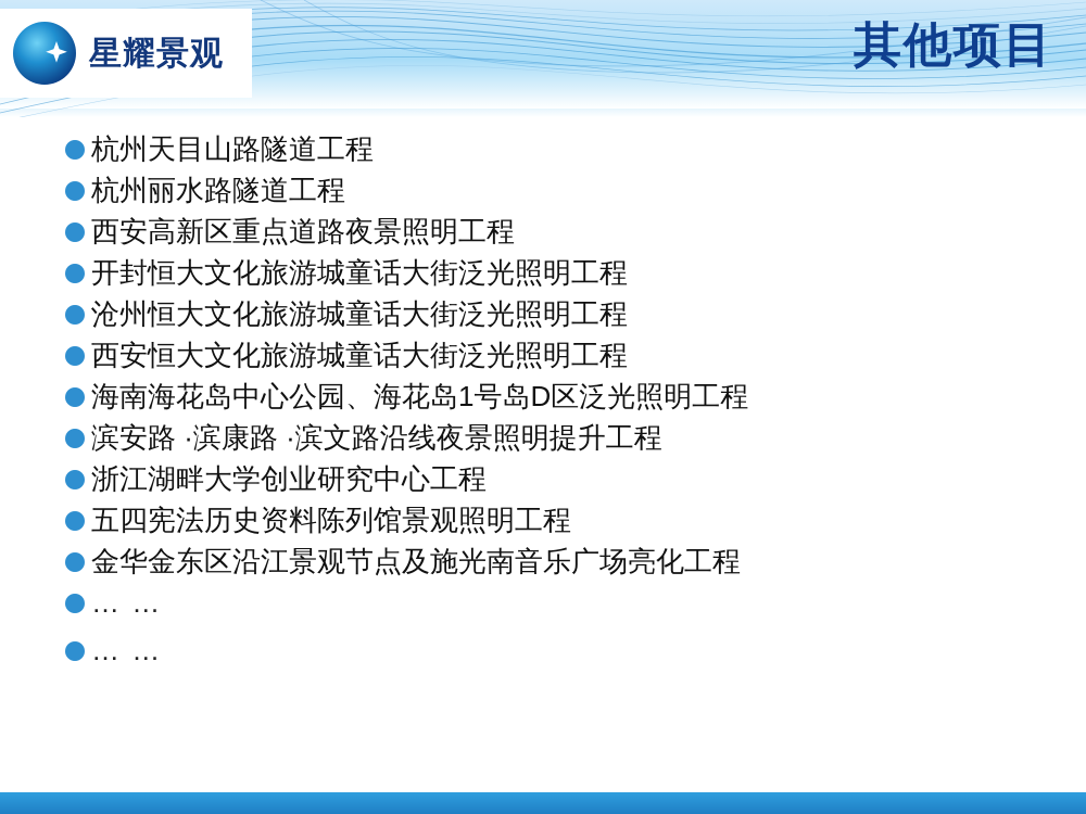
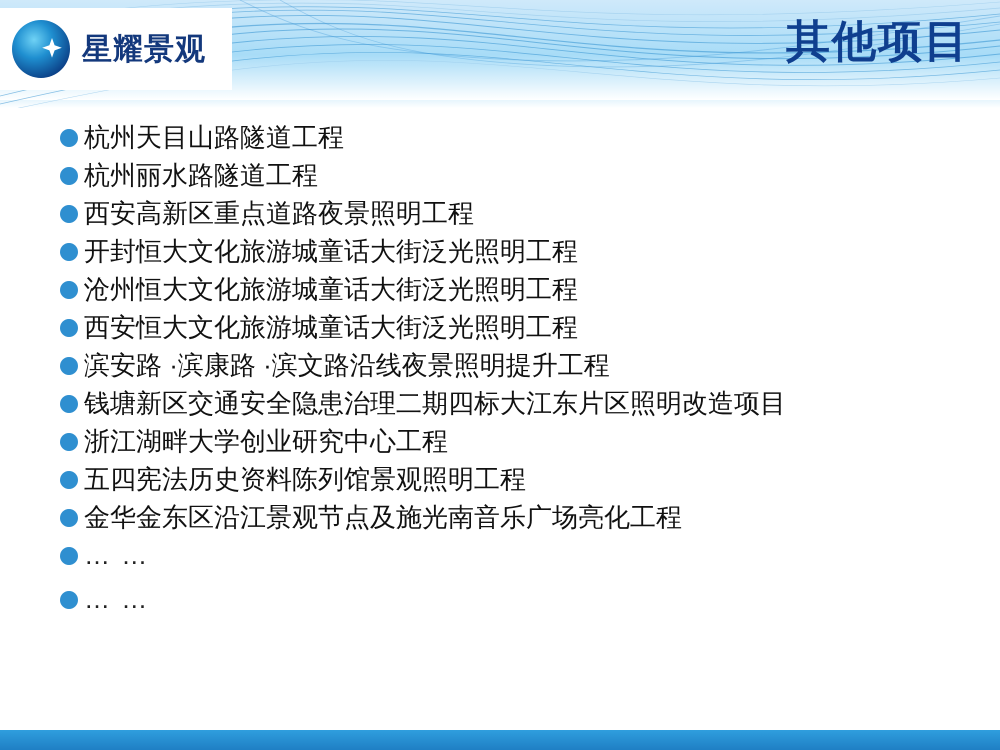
  其他项目
  星耀景观
  杭州天目山路隧道工程
  杭州丽水路隧道工程
  西安高新区重点道路夜景照明工程
  开封恒大文化旅游城童话大街泛光照明工程
  沧州恒大文化旅游城童话大街泛光照明工程
  西安恒大文化旅游城童话大街泛光照明工程
- 海南海花岛中心公园、海花岛1号岛D区泛光照明工程
  滨安路 ·滨康路 ·滨文路沿线夜景照明提升工程
+ 钱塘新区交通安全隐患治理二期四标大江东片区照明改造项目
  浙江湖畔大学创业研究中心工程
  五四宪法历史资料陈列馆景观照明工程
  金华金东区沿江景观节点及施光南音乐广场亮化工程
  … …
  … …
